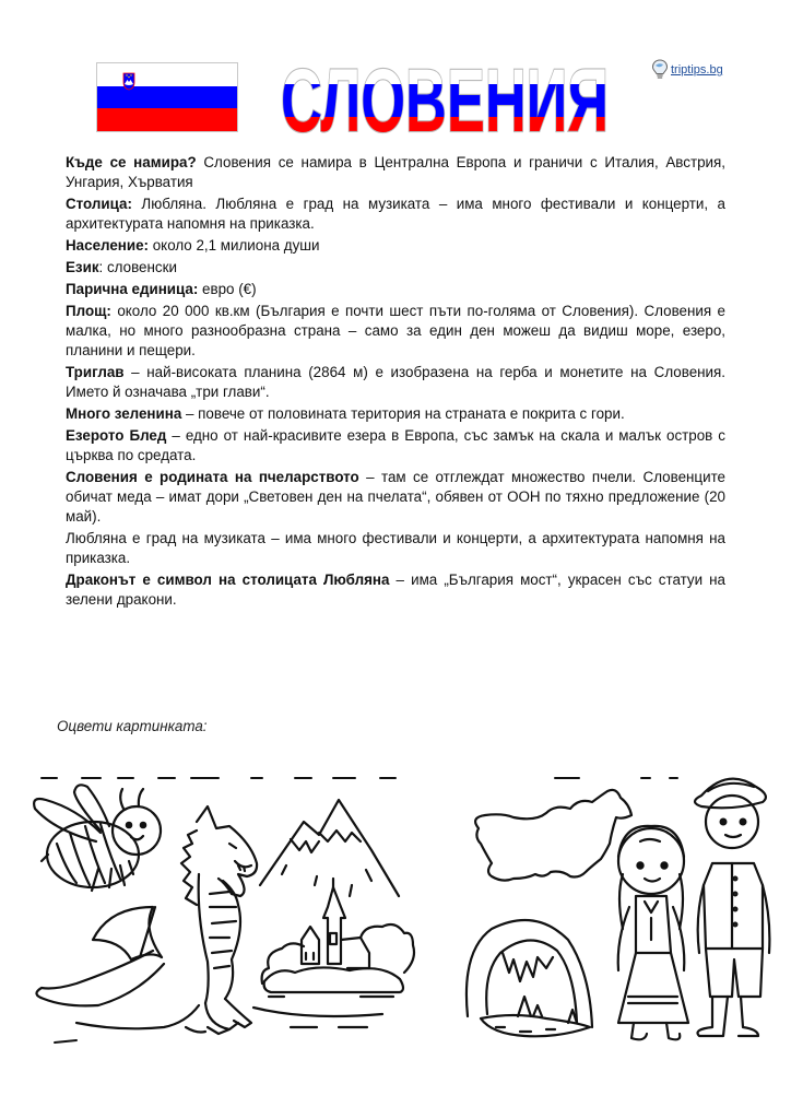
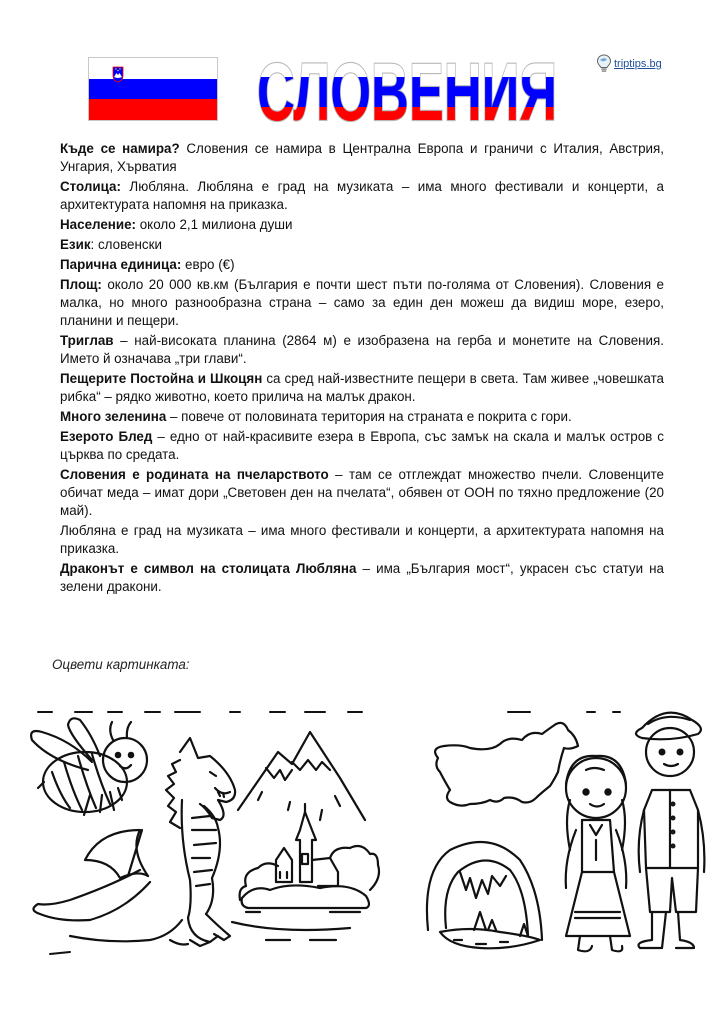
  СЛОВЕНИЯ
  triptips.bg
  Къде се намира? Словения се намира в Централна Европа и граничи с Италия, Австрия, Унгария, Хърватия
  Столица: Любляна. Любляна е град на музиката – има много фестивали и концерти, а архитектурата напомня на приказка.
  Население: около 2,1 милиона души
  Език: словенски
  Парична единица: евро (€)
  Площ: около 20 000 кв.км (България е почти шест пъти по-голяма от Словения). Словения е малка, но много разнообразна страна – само за един ден можеш да видиш море, езеро, планини и пещери.
  Триглав – най-високата планина (2864 м) е изобразена на герба и монетите на Словения. Името й означава „три глави“.
+ Пещерите Постойна и Шкоцян са сред най-известните пещери в света. Там живее „човешката рибка“ – рядко животно, което прилича на малък дракон.
  Много зеленина – повече от половината територия на страната е покрита с гори.
  Езерото Блед – едно от най-красивите езера в Европа, със замък на скала и малък остров с църква по средата.
  Словения е родината на пчеларството – там се отглеждат множество пчели. Словенците обичат меда – имат дори „Световен ден на пчелата“, обявен от ООН по тяхно предложение (20 май).
  Любляна е град на музиката – има много фестивали и концерти, а архитектурата напомня на приказка.
  Драконът е символ на столицата Любляна – има „България мост“, украсен със статуи на зелени дракони.
  Оцвети картинката:
